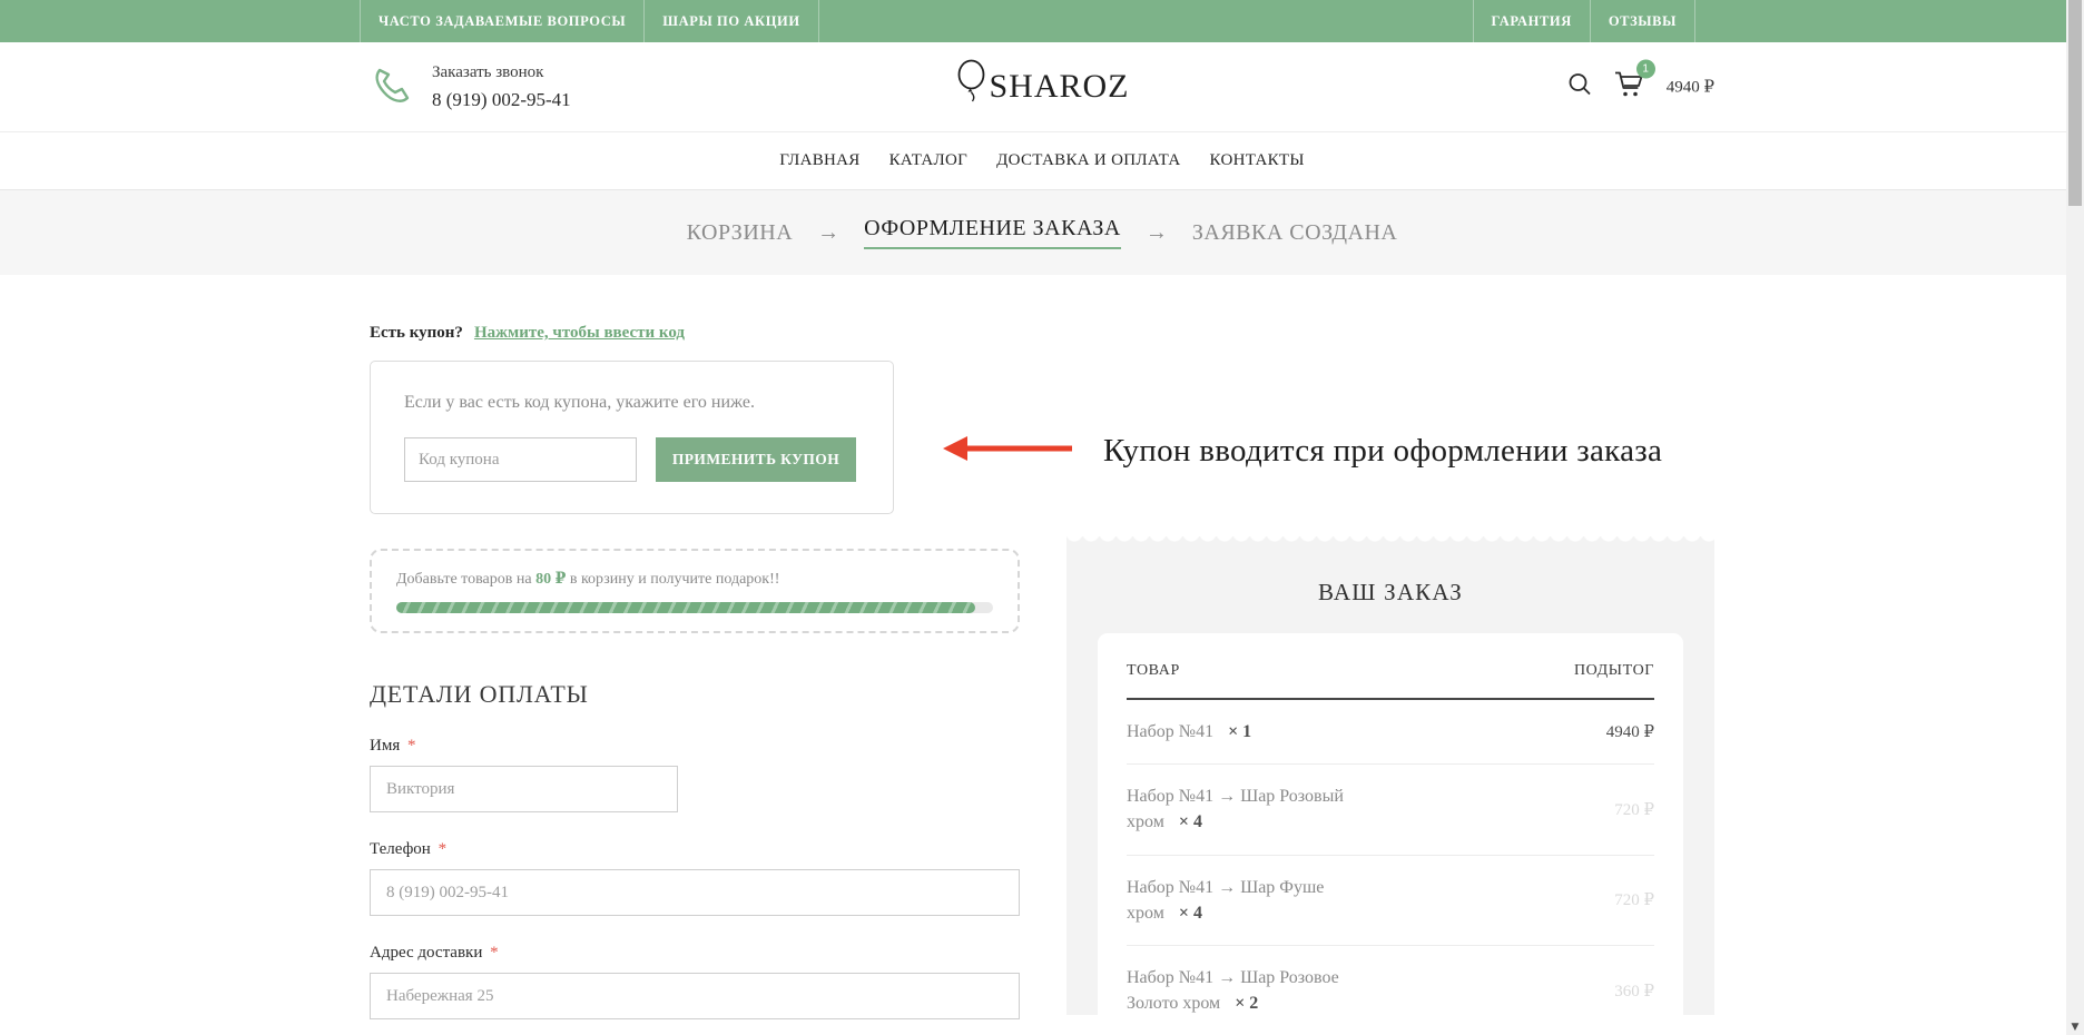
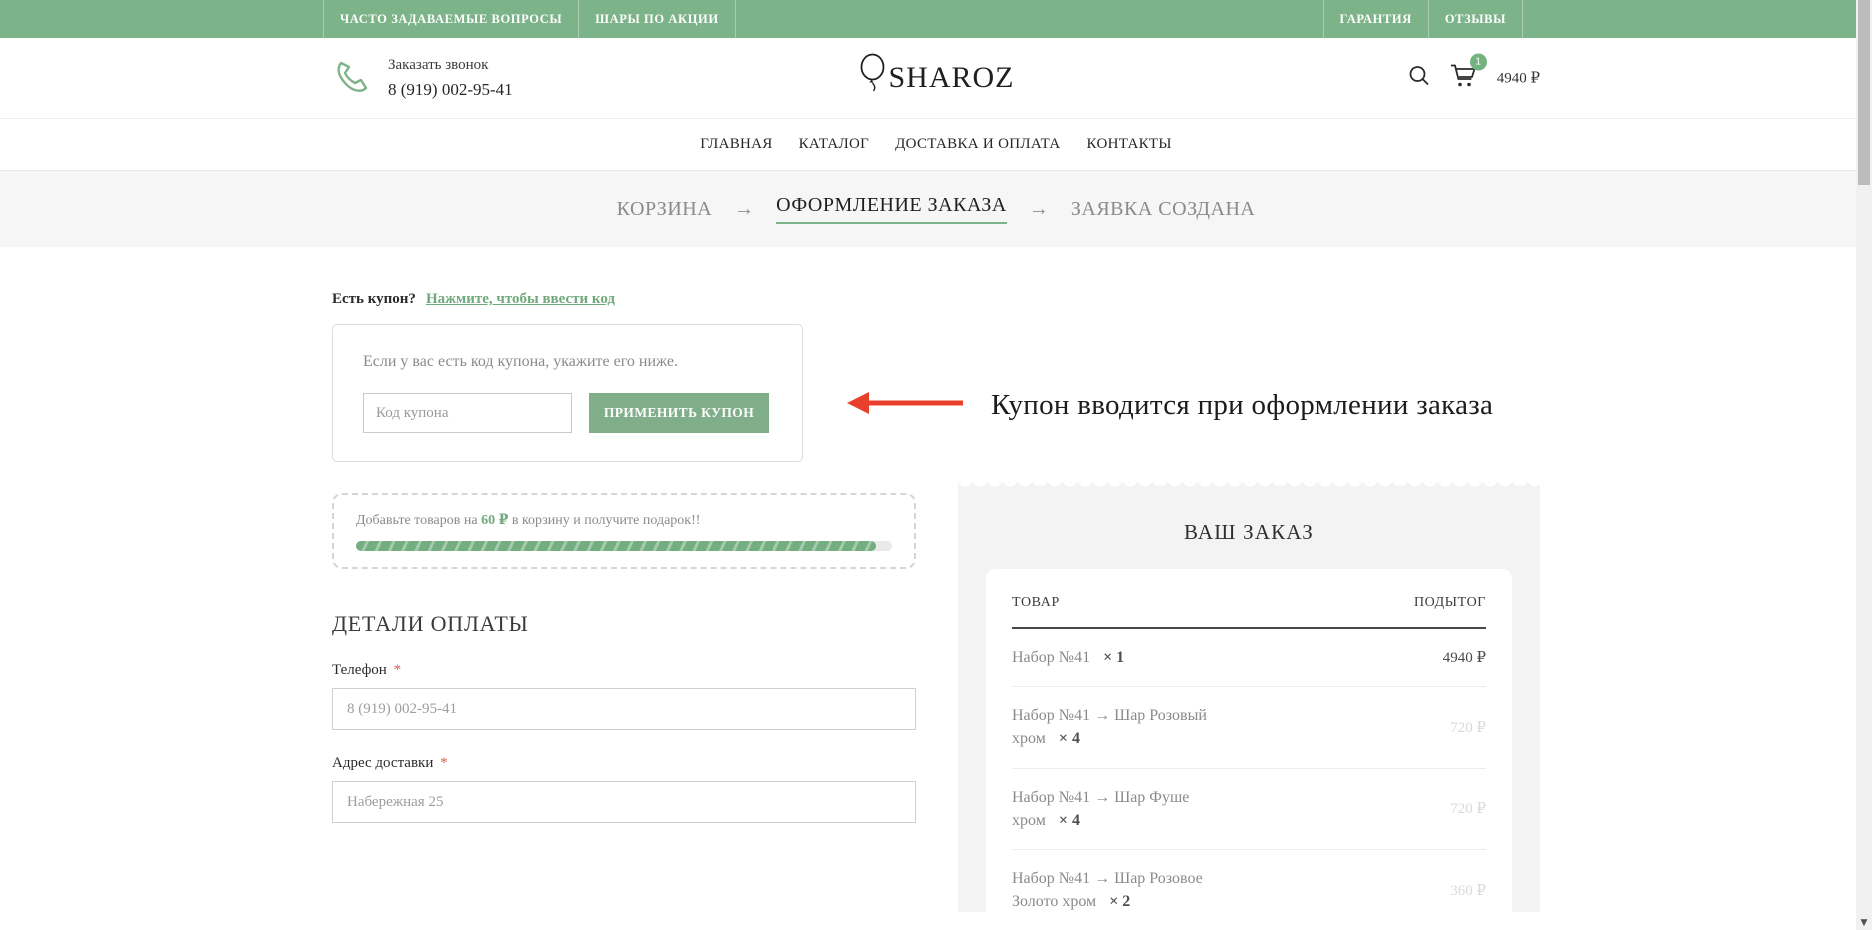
  ЧАСТО ЗАДАВАЕМЫЕ ВОПРОСЫ
  ШАРЫ ПО АКЦИИ
  ГАРАНТИЯ
  ОТЗЫВЫ
  Заказать звонок
  8 (919) 002-95-41
  SHAROZ
  1
  4940 ₽
  ГЛАВНАЯ
  КАТАЛОГ
  ДОСТАВКА И ОПЛАТА
  КОНТАКТЫ
  КОРЗИНА
  →
  ОФОРМЛЕНИЕ ЗАКАЗА
  →
  ЗАЯВКА СОЗДАНА
  Есть купон?
  Нажмите, чтобы ввести код
  Если у вас есть код купона, укажите его ниже.
  Код купона
  ПРИМЕНИТЬ КУПОН
  Купон вводится при оформлении заказа
- Добавьте товаров на 80 ₽ в корзину и получите подарок!!
+ Добавьте товаров на 60 ₽ в корзину и получите подарок!!
  ДЕТАЛИ ОПЛАТЫ
- Имя *
- Виктория
  Телефон *
  8 (919) 002-95-41
  Адрес доставки *
  Набережная 25
  ВАШ ЗАКАЗ
  ТОВАР
  ПОДЫТОГ
  Набор №41 × 1
  4940 ₽
  Набор №41 → Шар Розовый хром × 4
  720 ₽
  Набор №41 → Шар Фуше хром × 4
  720 ₽
  Набор №41 → Шар Розовое Золото хром × 2
  360 ₽
  ▼
